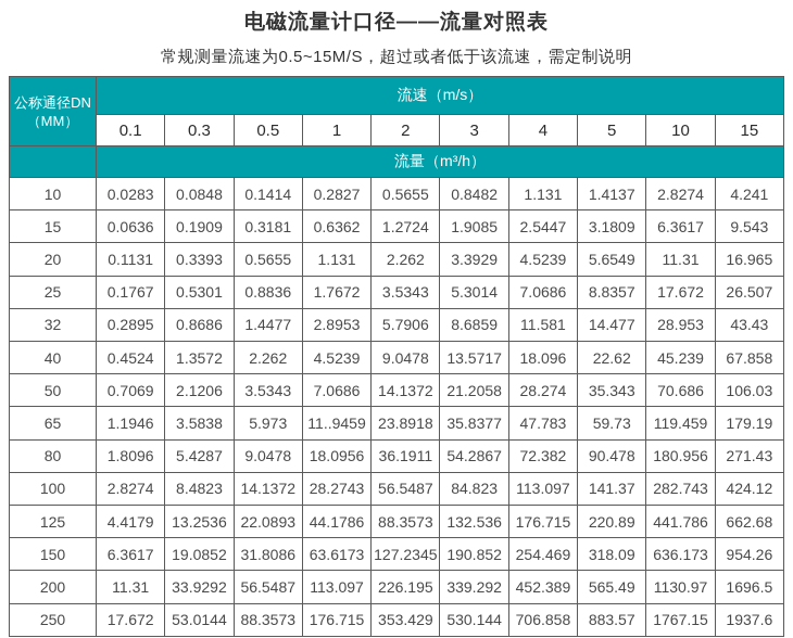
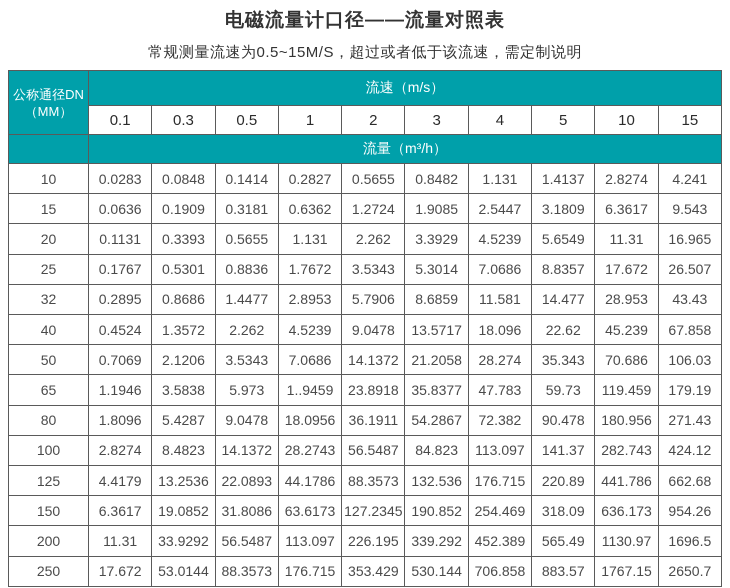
  电磁流量计口径——流量对照表
  常规测量流速为0.5~15M/S，超过或者低于该流速，需定制说明
  公称通径DN （MM）	流速（m/s）
  0.1	0.3	0.5	1	2	3	4	5	10	15
  	流量（m³/h）
  10	0.0283	0.0848	0.1414	0.2827	0.5655	0.8482	1.131	1.4137	2.8274	4.241
  15	0.0636	0.1909	0.3181	0.6362	1.2724	1.9085	2.5447	3.1809	6.3617	9.543
  20	0.1131	0.3393	0.5655	1.131	2.262	3.3929	4.5239	5.6549	11.31	16.965
  25	0.1767	0.5301	0.8836	1.7672	3.5343	5.3014	7.0686	8.8357	17.672	26.507
  32	0.2895	0.8686	1.4477	2.8953	5.7906	8.6859	11.581	14.477	28.953	43.43
  40	0.4524	1.3572	2.262	4.5239	9.0478	13.5717	18.096	22.62	45.239	67.858
  50	0.7069	2.1206	3.5343	7.0686	14.1372	21.2058	28.274	35.343	70.686	106.03
- 65	1.1946	3.5838	5.973	11..9459	23.8918	35.8377	47.783	59.73	119.459	179.19
+ 65	1.1946	3.5838	5.973	1..9459	23.8918	35.8377	47.783	59.73	119.459	179.19
  80	1.8096	5.4287	9.0478	18.0956	36.1911	54.2867	72.382	90.478	180.956	271.43
  100	2.8274	8.4823	14.1372	28.2743	56.5487	84.823	113.097	141.37	282.743	424.12
  125	4.4179	13.2536	22.0893	44.1786	88.3573	132.536	176.715	220.89	441.786	662.68
  150	6.3617	19.0852	31.8086	63.6173	127.2345	190.852	254.469	318.09	636.173	954.26
  200	11.31	33.9292	56.5487	113.097	226.195	339.292	452.389	565.49	1130.97	1696.5
- 250	17.672	53.0144	88.3573	176.715	353.429	530.144	706.858	883.57	1767.15	1937.6
+ 250	17.672	53.0144	88.3573	176.715	353.429	530.144	706.858	883.57	1767.15	2650.7
